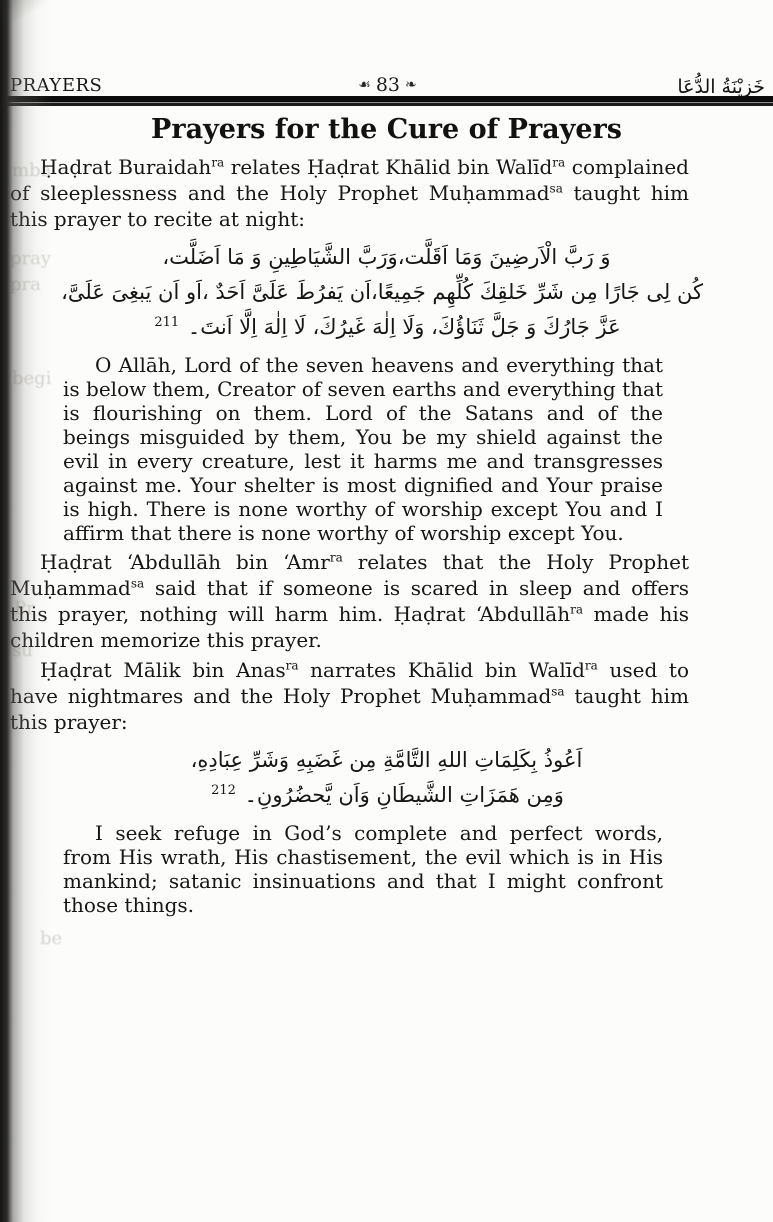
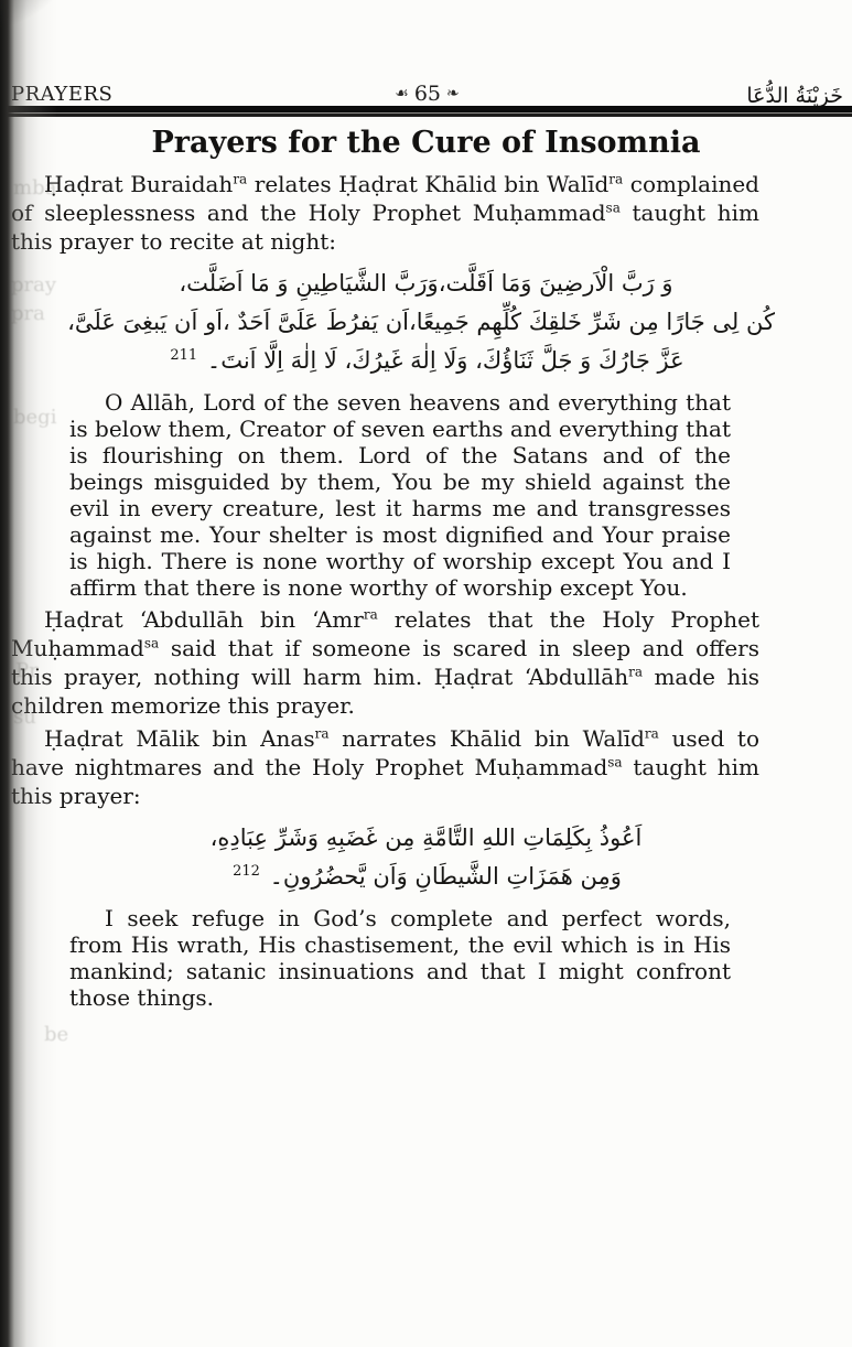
- ☙ 83 ❧
+ ☙ 65 ❧
  خَزِيْنَةُ الدُّعَا
- Prayers for the Cure of Prayers
+ Prayers for the Cure of Insomnia
  aḍrat Buraidahra relates Ḥaḍrat Khālid bin Walīdra complained leeplessness and the Holy Prophet Muḥammadsa taught him prayer to recite at night:
  وَ رَبَّ الْاَرضِينَ وَمَا اَقَلَّت،وَرَبَّ الشَّيَاطِينِ وَ مَا اَضَلَّت،
  كُن لِى جَارًا مِن شَرِّ خَلقِكَ كُلِّهِم جَمِيعًا،اَن يَفرُطَ عَلَىَّ اَحَدٌ ،اَو اَن يَبغِىَ عَلَىَّ،
  عَزَّ جَارُكَ وَ جَلَّ ثَنَاؤُكَ، وَلَا اِلٰهَ غَيرُكَ، لَا اِلٰهَ اِلَّا اَنتَ۔ 211
  O Allāh, Lord of the seven heavens and everything that is below them, Creator of seven earths and everything that is flourishing on them. Lord of the Satans and of the beings misguided by them, You be my shield against the evil in every creature, lest it harms me and transgresses against me. Your shelter is most dignified and Your praise is high. There is none worthy of worship except You and I affirm that there is none worthy of worship except You.
  aḍrat ‘Abdullāh bin ‘Amrra relates that the Holy Prophet ammadsa said that if someone is scared in sleep and offers prayer, nothing will harm him. Ḥaḍrat ‘Abdullāhra made his dren memorize this prayer.
  aḍrat Mālik bin Anasra narrates Khālid bin Walīdra used to e nightmares and the Holy Prophet Muḥammadsa taught him prayer:
  اَعُوذُ بِكَلِمَاتِ اللهِ التَّامَّةِ مِن غَضَبِهِ وَشَرِّ عِبَادِهِ،
  وَمِن هَمَزَاتِ الشَّيطَانِ وَاَن يَّحضُرُونِ۔ 212
  I seek refuge in God’s complete and perfect words, from His wrath, His chastisement, the evil which is in His mankind; satanic insinuations and that I might confront those things.
